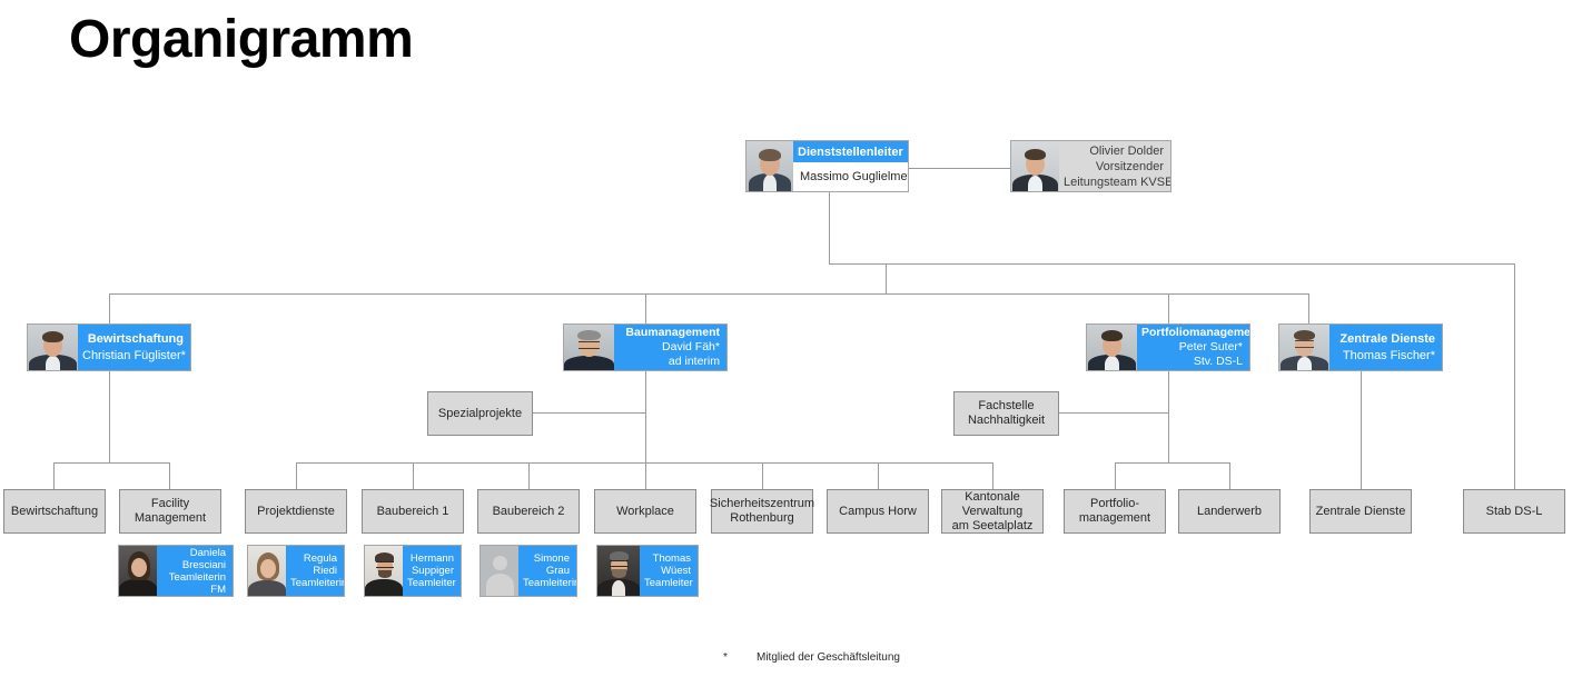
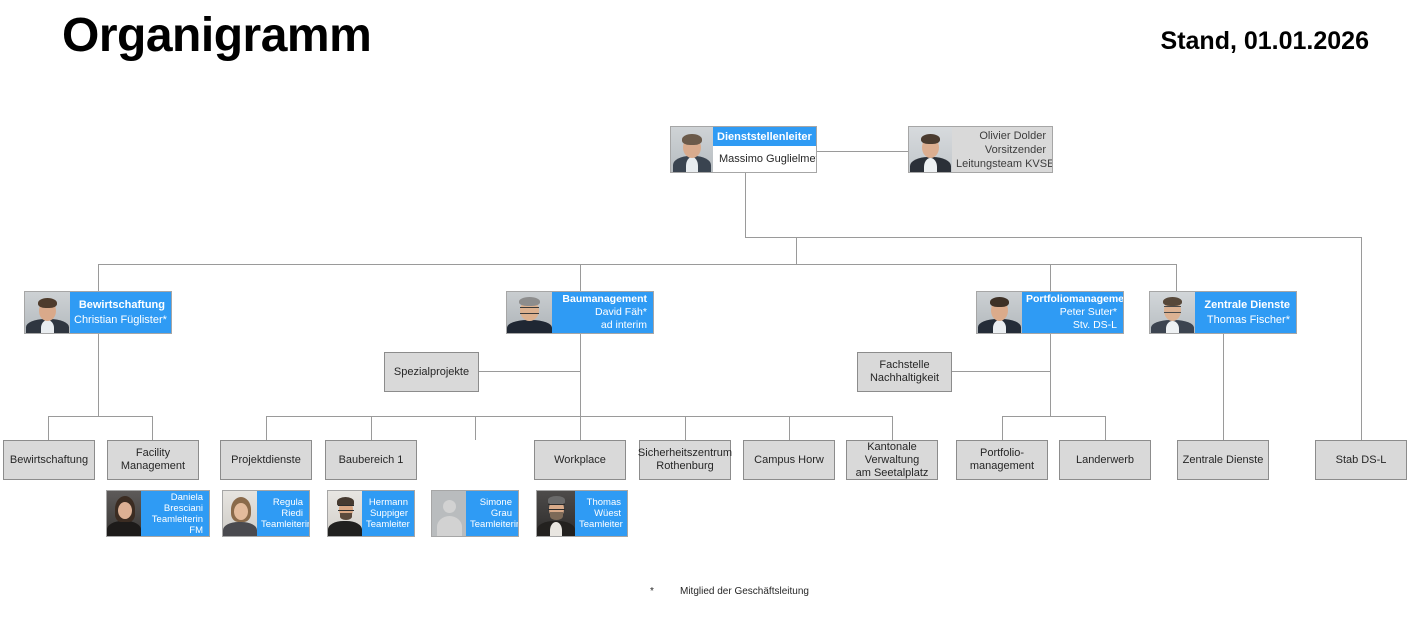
  Organigramm
+ Stand, 01.01.2026
  Dienststellenleiter
  Massimo Guglielme
  Olivier Dolder
  Vorsitzender
  Leitungsteam KVSE
  Bewirtschaftung
  Christian Füglister*
  Baumanagement
  David Fäh*
  ad interim
  Portfoliomanageme
  Peter Suter*
  Stv. DS-L
  Zentrale Dienste
  Thomas Fischer*
  Spezialprojekte
  Fachstelle
  Nachhaltigkeit
  Bewirtschaftung
  Facility
  Management
  Projektdienste
  Baubereich 1
- Baubereich 2
  Workplace
  Sicherheitszentrum
  Rothenburg
  Campus Horw
  Kantonale Verwaltung
  am Seetalplatz
  Portfolio-
  management
  Landerwerb
  Zentrale Dienste
  Stab DS-L
  Daniela
  Bresciani
  Teamleiterin
  FM
  Regula
  Riedi
  Teamleiteri
  Hermann
  Suppiger
  Teamleiter
  Simone
  Grau
  Teamleiteri
  Thomas
  Wüest
  Teamleiter
  * Mitglied der Geschäftsleitung
